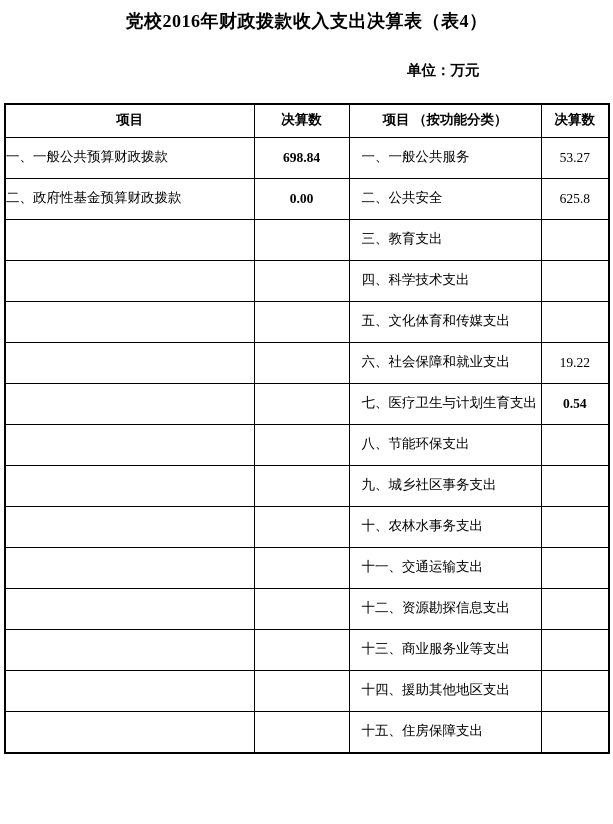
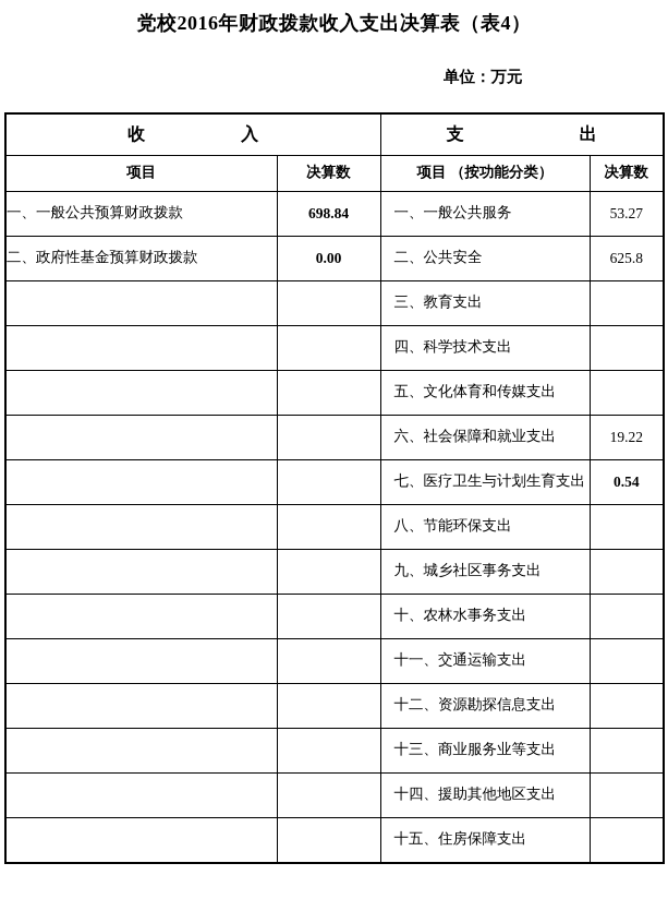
  党校2016年财政拨款收入支出决算表（表4）
  单位：万元
+ 收 入	支 出
  项目	决算数	项目 （按功能分类）	决算数
  一、一般公共预算财政拨款	698.84	一、一般公共服务	53.27
  二、政府性基金预算财政拨款	0.00	二、公共安全	625.8
  		三、教育支出
  		四、科学技术支出
  		五、文化体育和传媒支出
  		六、社会保障和就业支出	19.22
  		七、医疗卫生与计划生育支出	0.54
  		八、节能环保支出
  		九、城乡社区事务支出
  		十、农林水事务支出
  		十一、交通运输支出
  		十二、资源勘探信息支出
  		十三、商业服务业等支出
  		十四、援助其他地区支出
  		十五、住房保障支出
